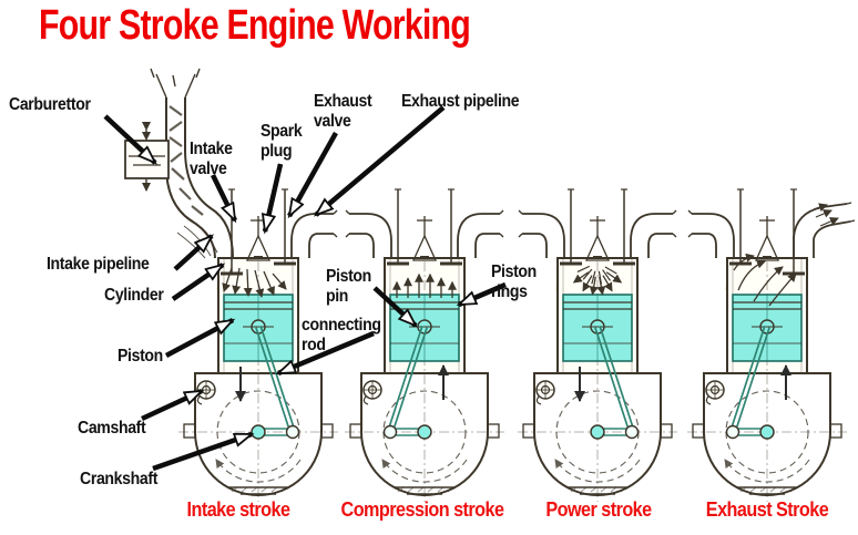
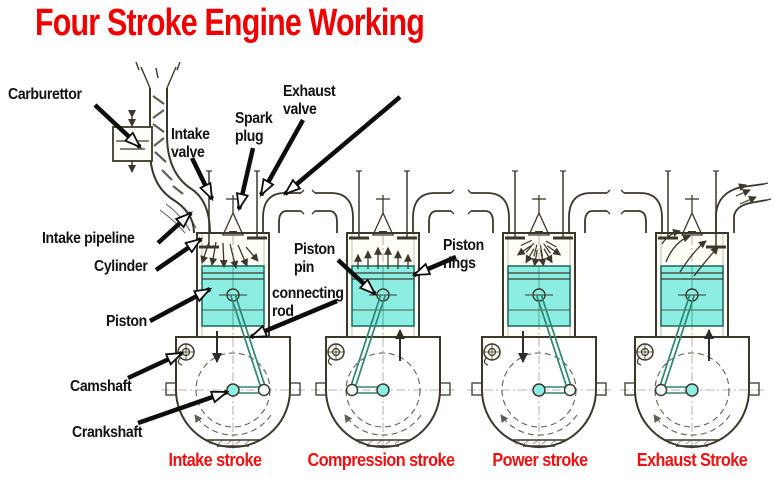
  Four Stroke Engine Working
  Carburettor
  Intake
  valve
  Spark
  plug
  Exhaust
  valve
- Exhaust pipeline
  Intake pipeline
  Cylinder
  Piston
  Piston
  pin
  connecting
  rod
  Piston
  rings
  Camshaft
  Crankshaft
  Intake stroke
  Compression stroke
  Power stroke
  Exhaust Stroke
